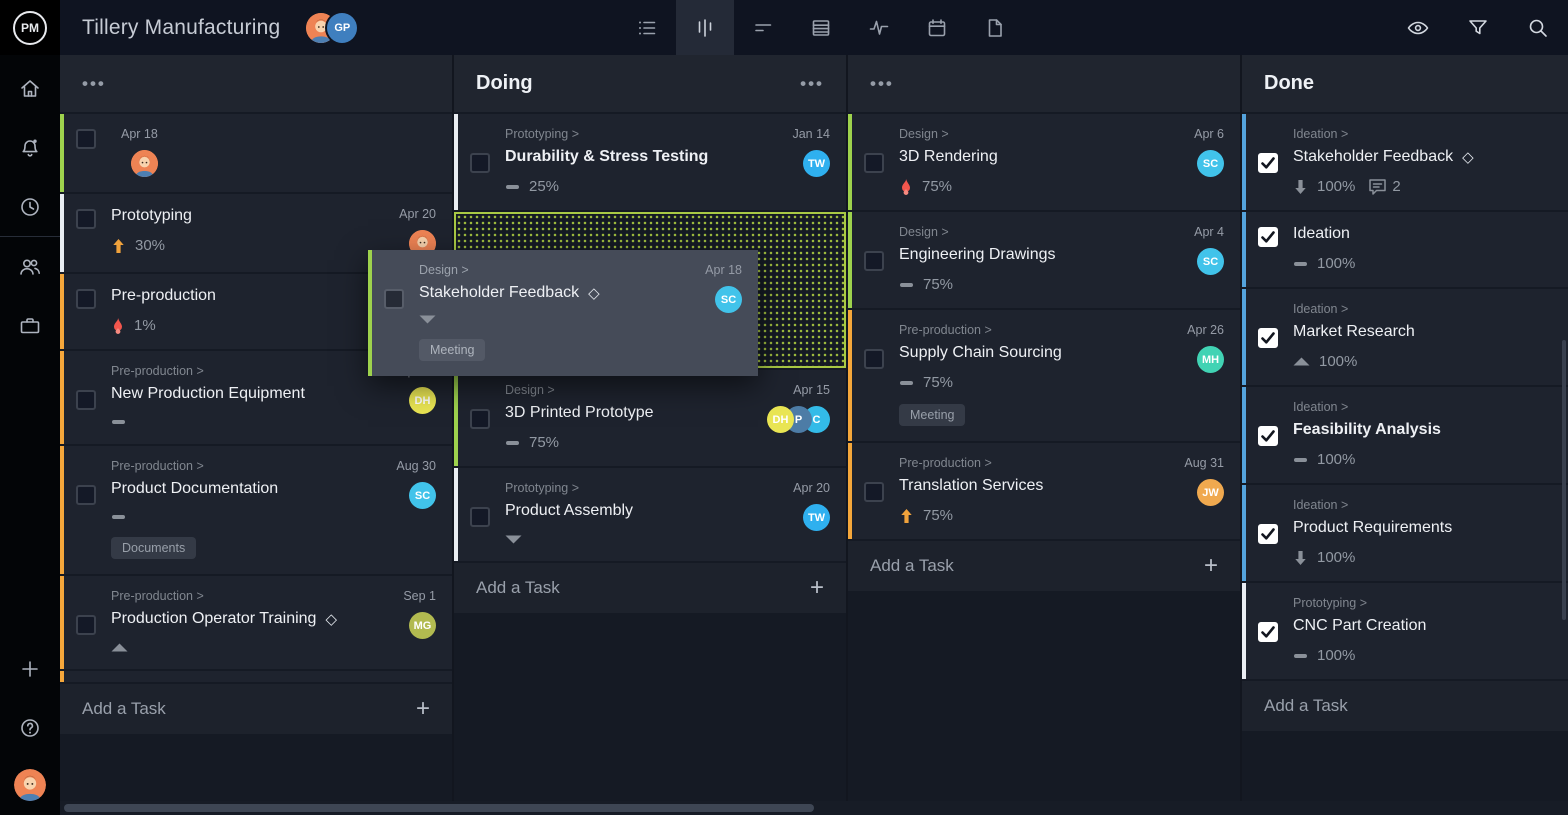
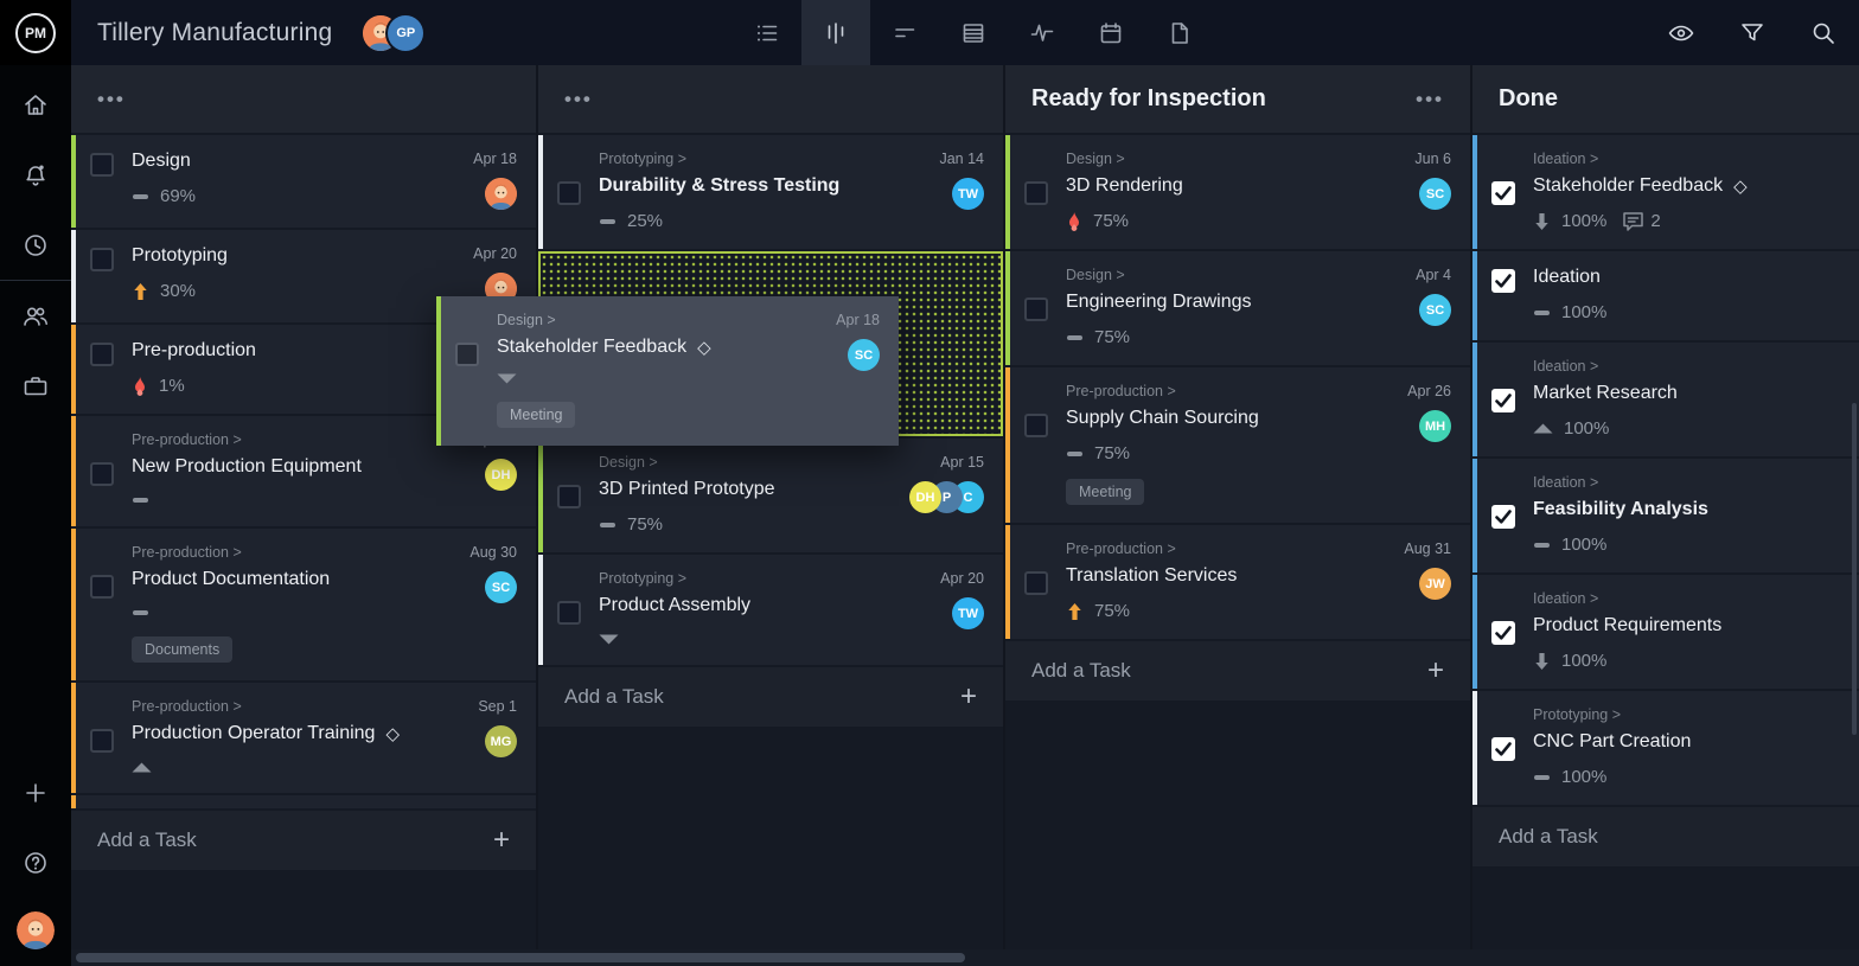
  PM
  Tillery Manufacturing
  GP
  •••
+ Design
+ 69%
  Apr 18
  Prototyping
  30%
  Apr 20
  Pre-production
  1%
  Pre-production >
  New Production Equipment
  DH
  Pre-production >
  Product Documentation
  Documents
  Aug 30
  SC
  Pre-production >
  Production Operator Training
  ◇
  Sep 1
  MG
  Add a Task
  +
- Doing
  •••
  Prototyping >
  Durability & Stress Testing
  25%
  Jan 14
  TW
  Design >
  3D Printed Prototype
  75%
  Apr 15
  DH
  P
  C
  Prototyping >
  Product Assembly
  Apr 20
  TW
  Add a Task
  +
+ Ready for Inspection
  •••
  Design >
  3D Rendering
  75%
- Apr 6
+ Jun 6
  SC
  Design >
  Engineering Drawings
  75%
  Apr 4
  SC
  Pre-production >
  Supply Chain Sourcing
  75%
  Meeting
  Apr 26
  MH
  Pre-production >
  Translation Services
  75%
  Aug 31
  JW
  Add a Task
  +
  Done
  Ideation >
  Stakeholder Feedback
  ◇
  100%
  2
  Ideation
  100%
  Ideation >
  Market Research
  100%
  Ideation >
  Feasibility Analysis
  100%
  Ideation >
  Product Requirements
  100%
  Prototyping >
  CNC Part Creation
  100%
  Add a Task
  Design >
  Stakeholder Feedback
  ◇
  Meeting
  Apr 18
  SC
